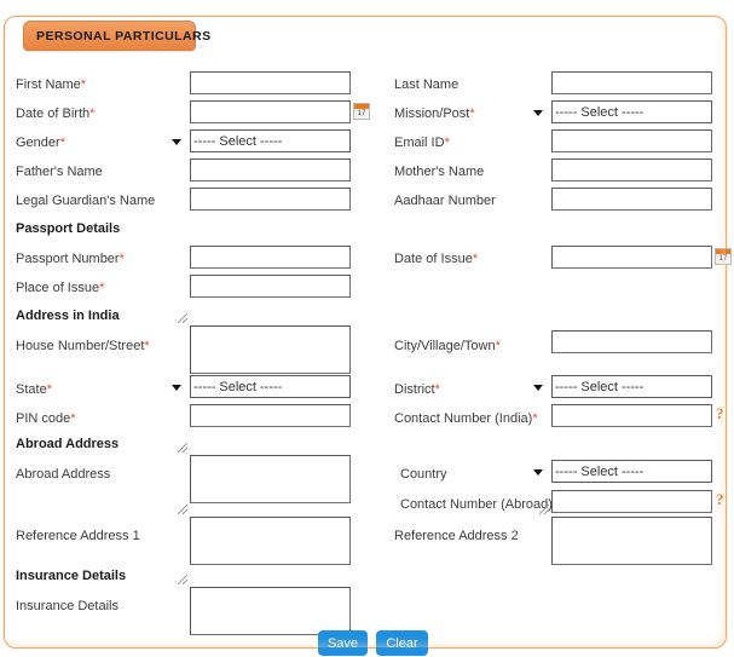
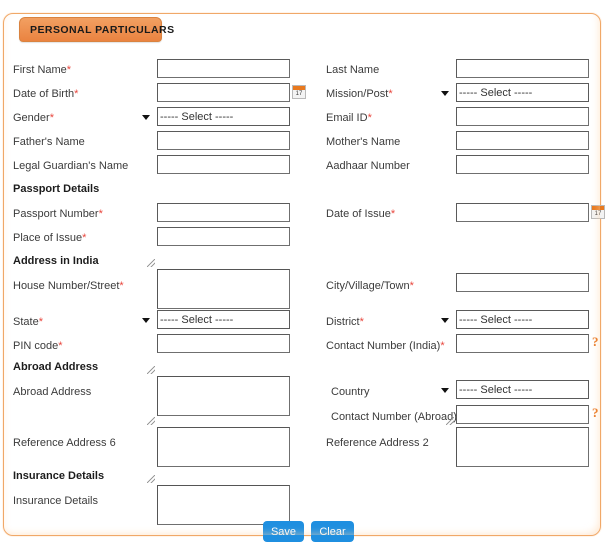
  PERSONAL PARTICULARS
  First Name*
  Last Name
  Date of Birth*
  Mission/Post*
  ----- Select -----
  Gender*
  ----- Select -----
  Email ID*
  Father's Name
  Mother's Name
  Legal Guardian's Name
  Aadhaar Number
  Passport Details
  Passport Number*
  Date of Issue*
  Place of Issue*
  Address in India
  House Number/Street*
  City/Village/Town*
  State*
  ----- Select -----
  District*
  ----- Select -----
  PIN code*
  Contact Number (India)*
  ?
  Abroad Address
  Abroad Address
  Country
  ----- Select -----
  Contact Number (Abroa
  ?
- Reference Address 1
+ Reference Address 6
  Reference Address 2
  Insurance Details
  Insurance Details
  Save
  Clear
